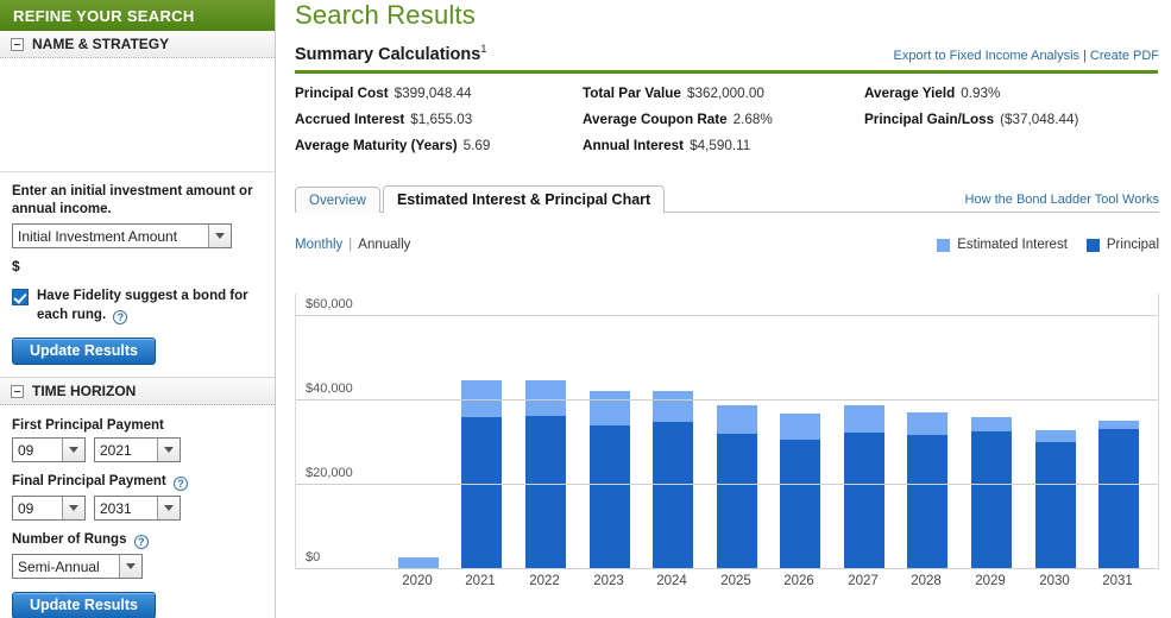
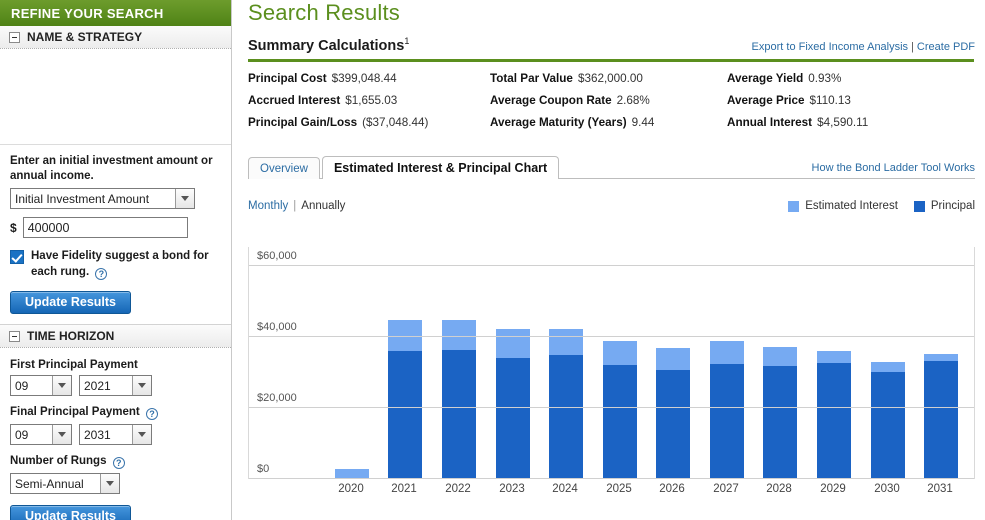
  REFINE YOUR SEARCH
  NAME & STRATEGY
  Enter an initial investment amount or annual income.
  Initial Investment Amount
  $
+ 400000
  Have Fidelity suggest a bond for each rung. ?
  Update Results
  TIME HORIZON
  First Principal Payment
  09
  2021
  Final Principal Payment ?
  09
  2031
  Number of Rungs ?
  Semi-Annual Update Results
  Search Results
  Summary Calculations1
  Export to Fixed Income Analysis | Create PDF
  Principal Cost $399,048.44
  Total Par Value $362,000.00
  Average Yield 0.93%
  Accrued Interest $1,655.03
  Average Coupon Rate 2.68%
+ Average Price $110.13
  Principal Gain/Loss ($37,048.44)
- Average Maturity (Years) 5.69
+ Average Maturity (Years) 9.44
  Annual Interest $4,590.11
  Overview
  Estimated Interest & Principal Chart
  How the Bond Ladder Tool Works
  Monthly | Annually
  Estimated Interest
  Principal
  $0
  $20,000
  $40,000
  $60,000
  2020
  2021
  2022
  2023
  2024
  2025
  2026
  2027
  2028
  2029
  2030
  2031
